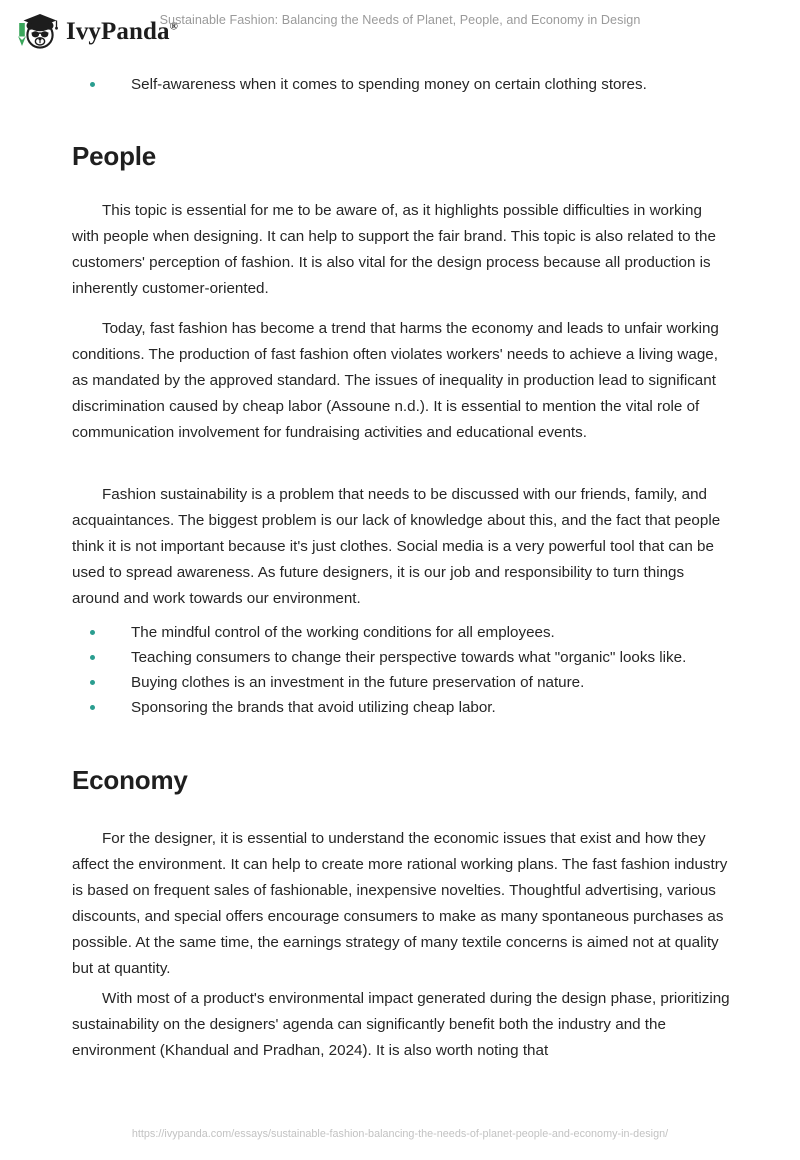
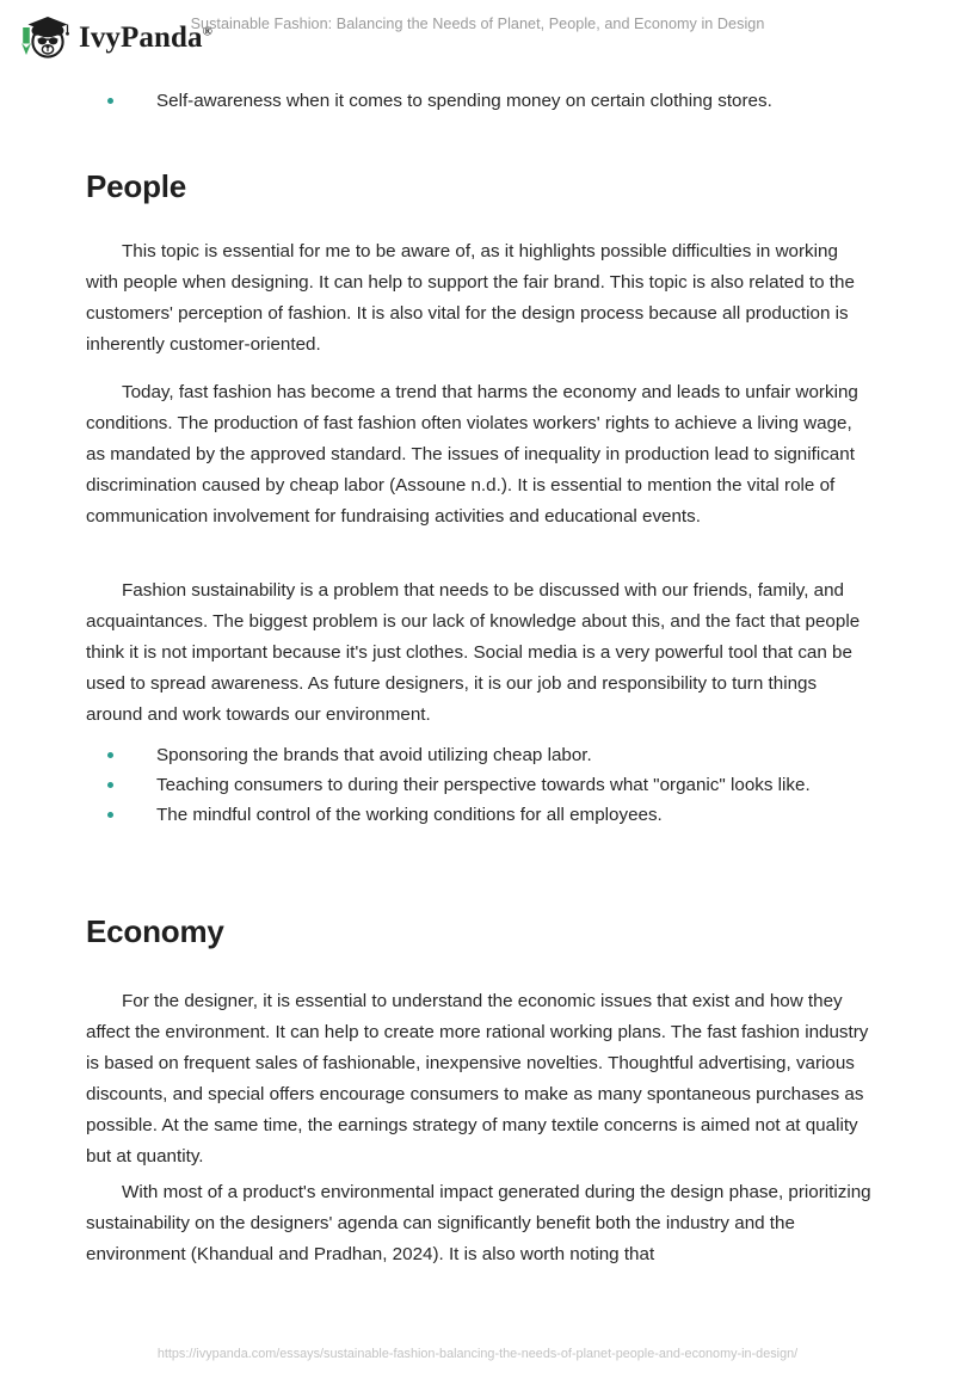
  IvyPanda®
  Sustainable Fashion: Balancing the Needs of Planet, People, and Economy in Design
  Self-awareness when it comes to spending money on certain clothing stores.
  People
  This topic is essential for me to be aware of, as it highlights possible difficulties in working with people when designing. It can help to support the fair brand. This topic is also related to the customers' perception of fashion. It is also vital for the design process because all production is inherently customer-oriented.
- Today, fast fashion has become a trend that harms the economy and leads to unfair working conditions. The production of fast fashion often violates workers' needs to achieve a living wage, as mandated by the approved standard. The issues of inequality in production lead to significant discrimination caused by cheap labor (Assoune n.d.). It is essential to mention the vital role of communication involvement for fundraising activities and educational events.
+ Today, fast fashion has become a trend that harms the economy and leads to unfair working conditions. The production of fast fashion often violates workers' rights to achieve a living wage, as mandated by the approved standard. The issues of inequality in production lead to significant discrimination caused by cheap labor (Assoune n.d.). It is essential to mention the vital role of communication involvement for fundraising activities and educational events.
  Fashion sustainability is a problem that needs to be discussed with our friends, family, and acquaintances. The biggest problem is our lack of knowledge about this, and the fact that people think it is not important because it's just clothes. Social media is a very powerful tool that can be used to spread awareness. As future designers, it is our job and responsibility to turn things around and work towards our environment.
- The mindful control of the working conditions for all employees.
+ Sponsoring the brands that avoid utilizing cheap labor.
- Teaching consumers to change their perspective towards what "organic" looks like.
+ Teaching consumers to during their perspective towards what "organic" looks like.
- Buying clothes is an investment in the future preservation of nature.
- Sponsoring the brands that avoid utilizing cheap labor.
+ The mindful control of the working conditions for all employees.
  Economy
  For the designer, it is essential to understand the economic issues that exist and how they affect the environment. It can help to create more rational working plans. The fast fashion industry is based on frequent sales of fashionable, inexpensive novelties. Thoughtful advertising, various discounts, and special offers encourage consumers to make as many spontaneous purchases as possible. At the same time, the earnings strategy of many textile concerns is aimed not at quality but at quantity.
  With most of a product's environmental impact generated during the design phase, prioritizing sustainability on the designers' agenda can significantly benefit both the industry and the environment (Khandual and Pradhan, 2024). It is also worth noting that
  https://ivypanda.com/essays/sustainable-fashion-balancing-the-needs-of-planet-people-and-economy-in-design/
